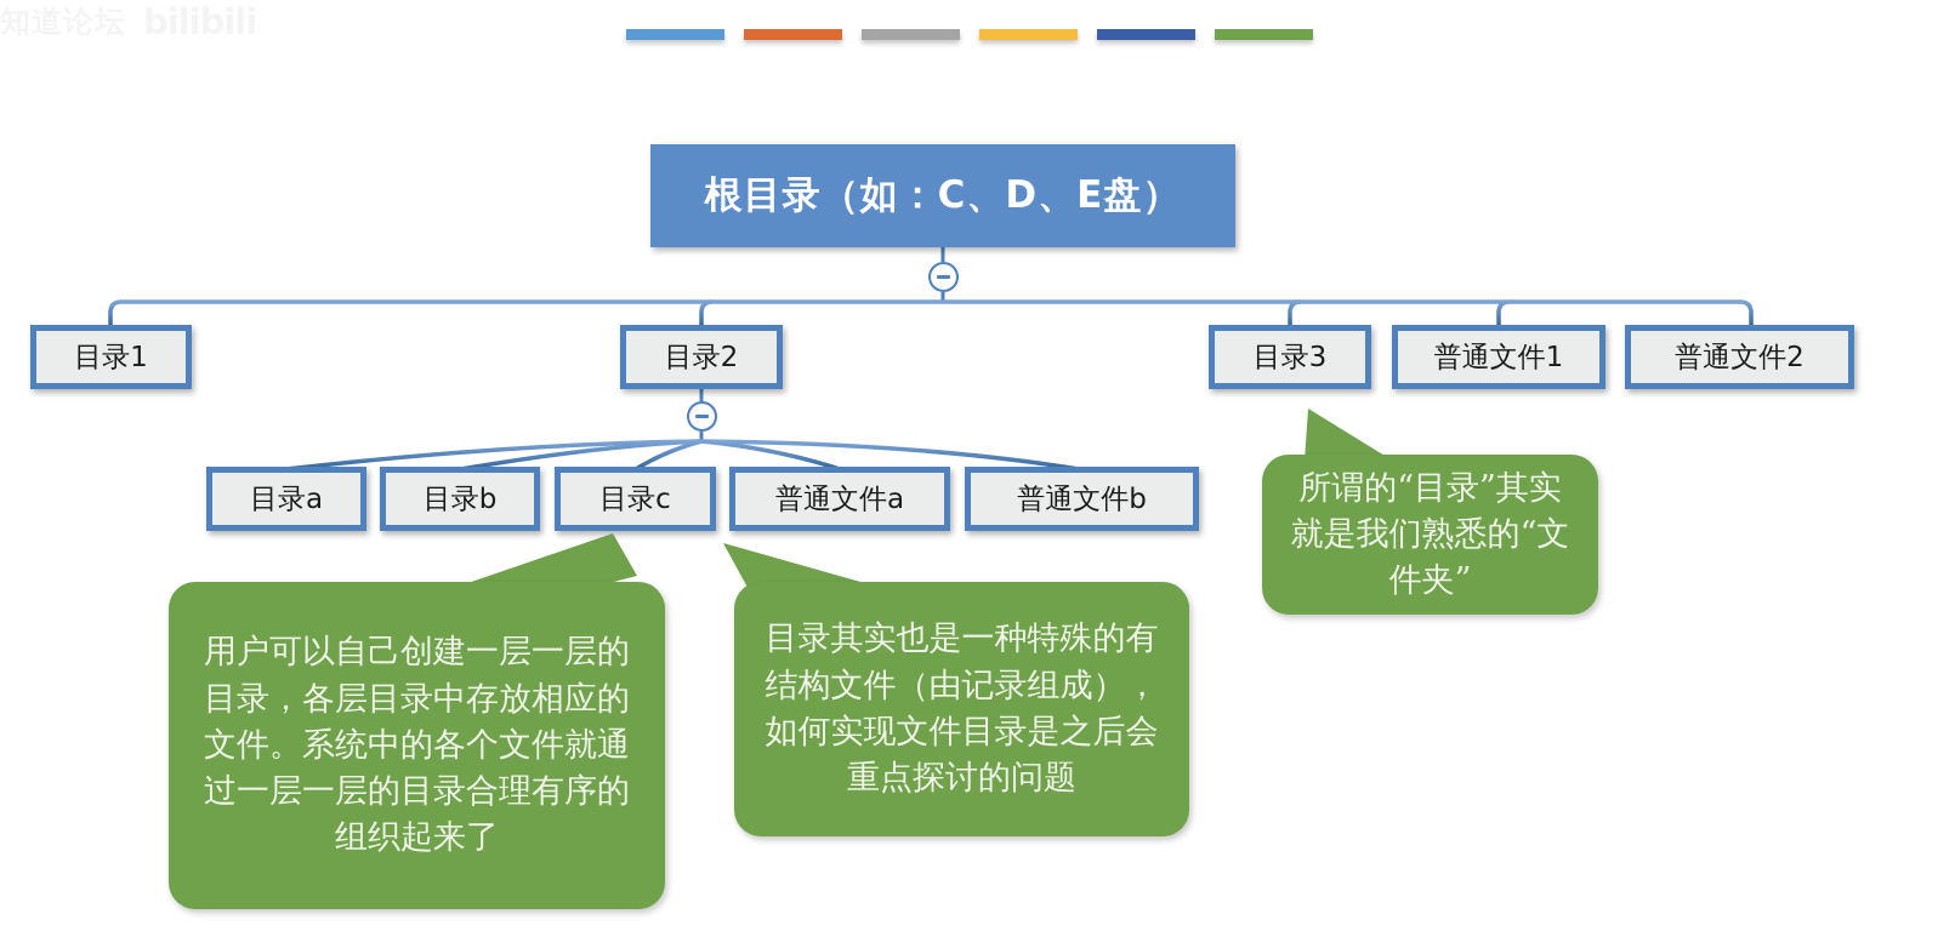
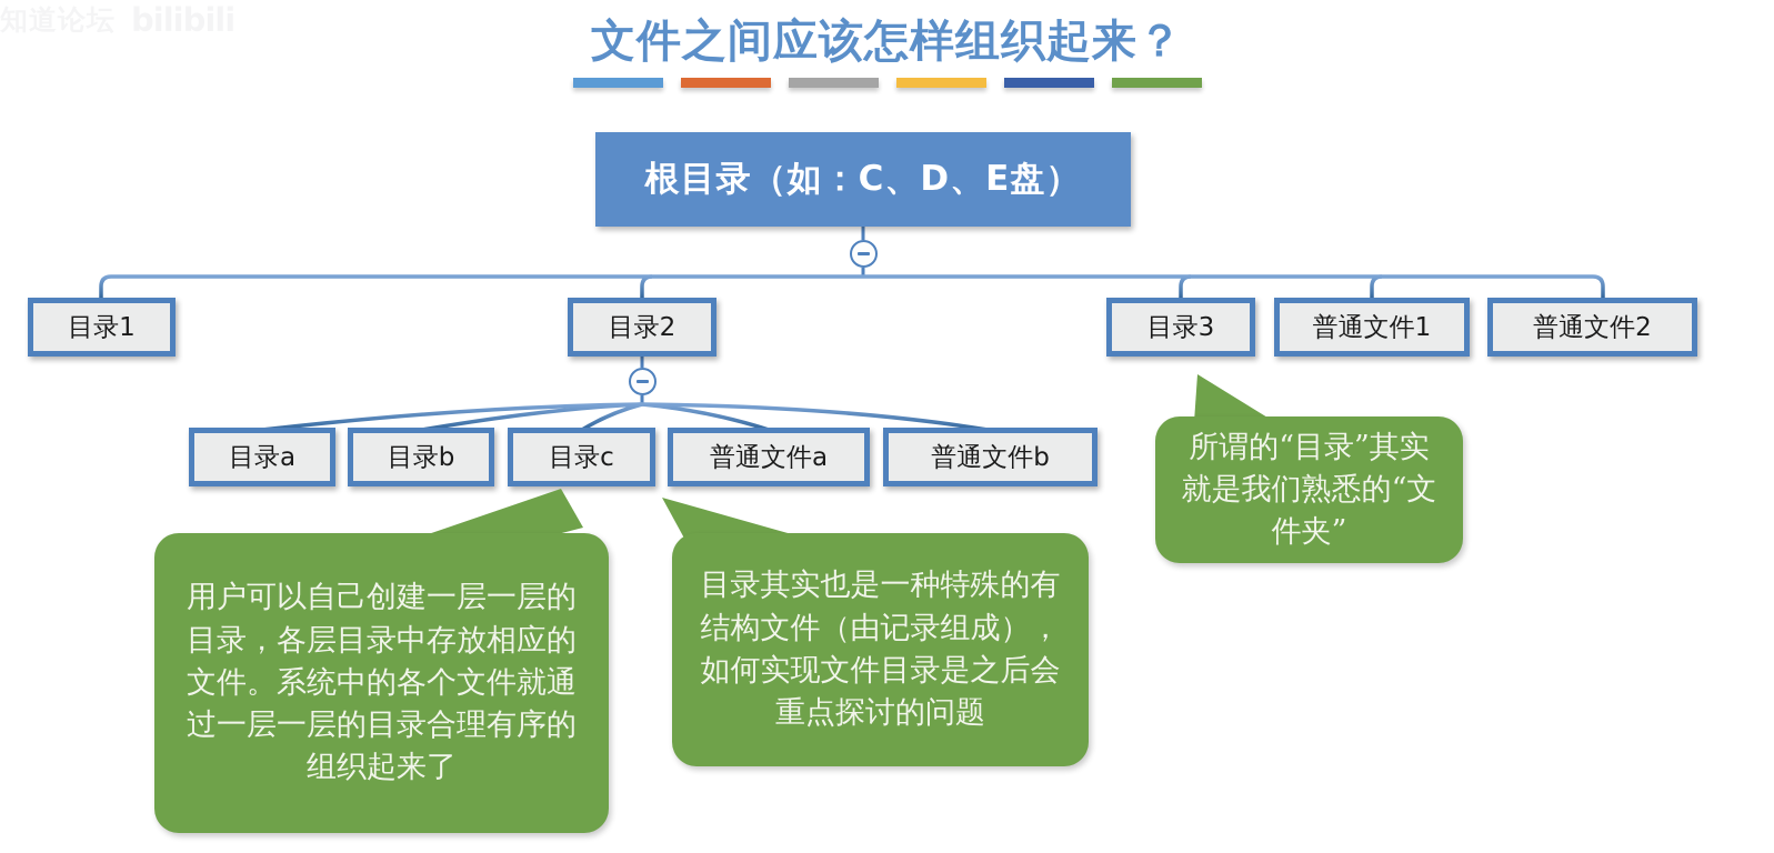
+ 文件之间应该怎样组织起来？
  根目录（如：C、D、E盘）
  目录1
  目录2
  目录3
  普通文件1
  普通文件2
  目录a
  目录b
  目录c
  普通文件a
  普通文件b
  用户可以自己创建一层一层的目录，各层目录中存放相应的文件。系统中的各个文件就通过一层一层的目录合理有序的组织起来了
  目录其实也是一种特殊的有结构文件（由记录组成），如何实现文件目录是之后会重点探讨的问题
  所谓的“目录”其实就是我们熟悉的“文件夹”
